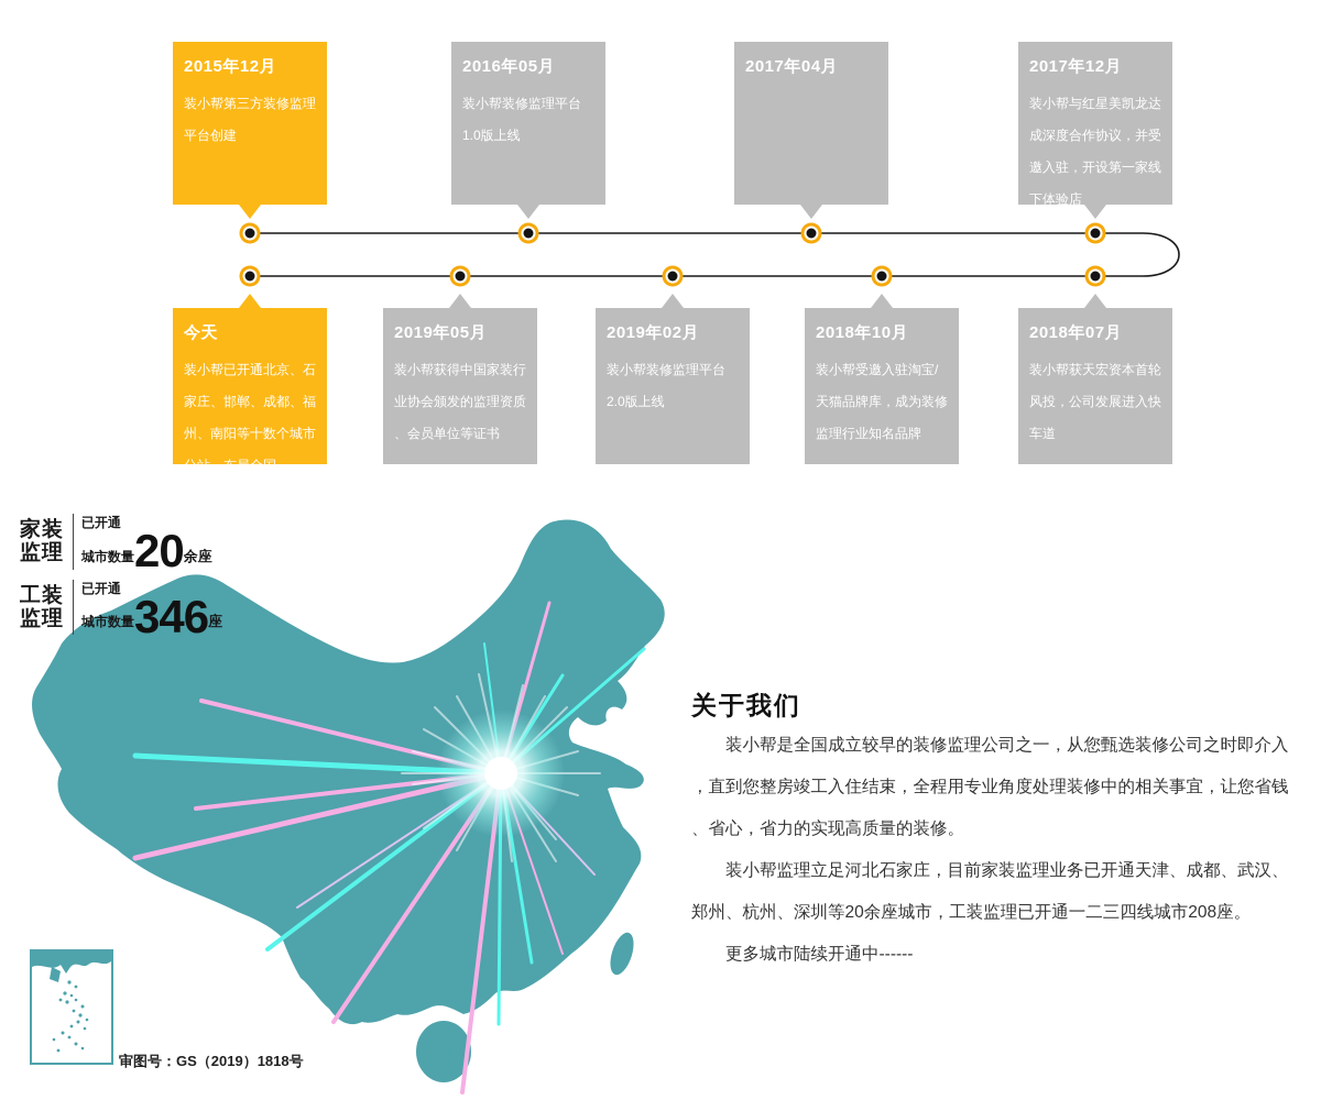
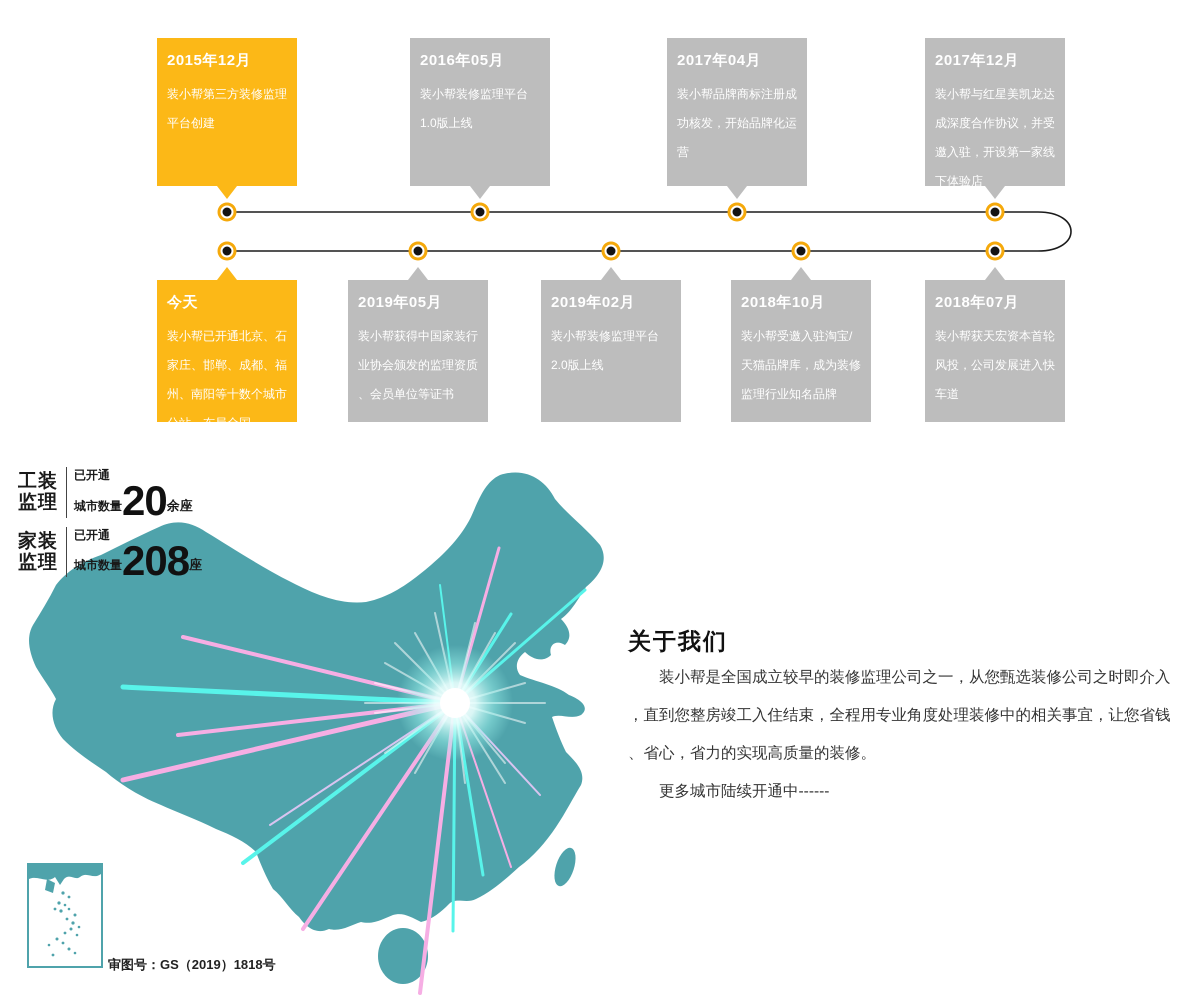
  2015年12月
  装小帮第三方装修监理
  平台创建
  2016年05月
  装小帮装修监理平台
  1.0版上线
  2017年04月
+ 装小帮品牌商标注册成
+ 功核发，开始品牌化运
+ 营
  2017年12月
  装小帮与红星美凯龙达
  成深度合作协议，并受
  邀入驻，开设第一家线
  下体验店
  今天
  装小帮已开通北京、石
  家庄、邯郸、成都、福
  州、南阳等十数个城市
  分站，布局全国
  2019年05月
  装小帮获得中国家装行
  业协会颁发的监理资质
  、会员单位等证书
  2019年02月
  装小帮装修监理平台
  2.0版上线
  2018年10月
  装小帮受邀入驻淘宝/
  天猫品牌库，成为装修
  监理行业知名品牌
  2018年07月
  装小帮获天宏资本首轮
  风投，公司发展进入快
  车道
  审图号：GS（2019）1818号
- 家装
+ 工装
  监理
  已开通
  城市数量
  20
  余座
- 工装
+ 家装
  监理
  已开通
  城市数量
- 346
+ 208
  座
  关于我们
  装小帮是全国成立较早的装修监理公司之一，从您甄选装修公司之时即介入
  ，直到您整房竣工入住结束，全程用专业角度处理装修中的相关事宜，让您省钱
  、省心，省力的实现高质量的装修。
- 装小帮监理立足河北石家庄，目前家装监理业务已开通天津、成都、武汉、
- 郑州、杭州、深圳等20余座城市，工装监理已开通一二三四线城市208座。
  更多城市陆续开通中------
